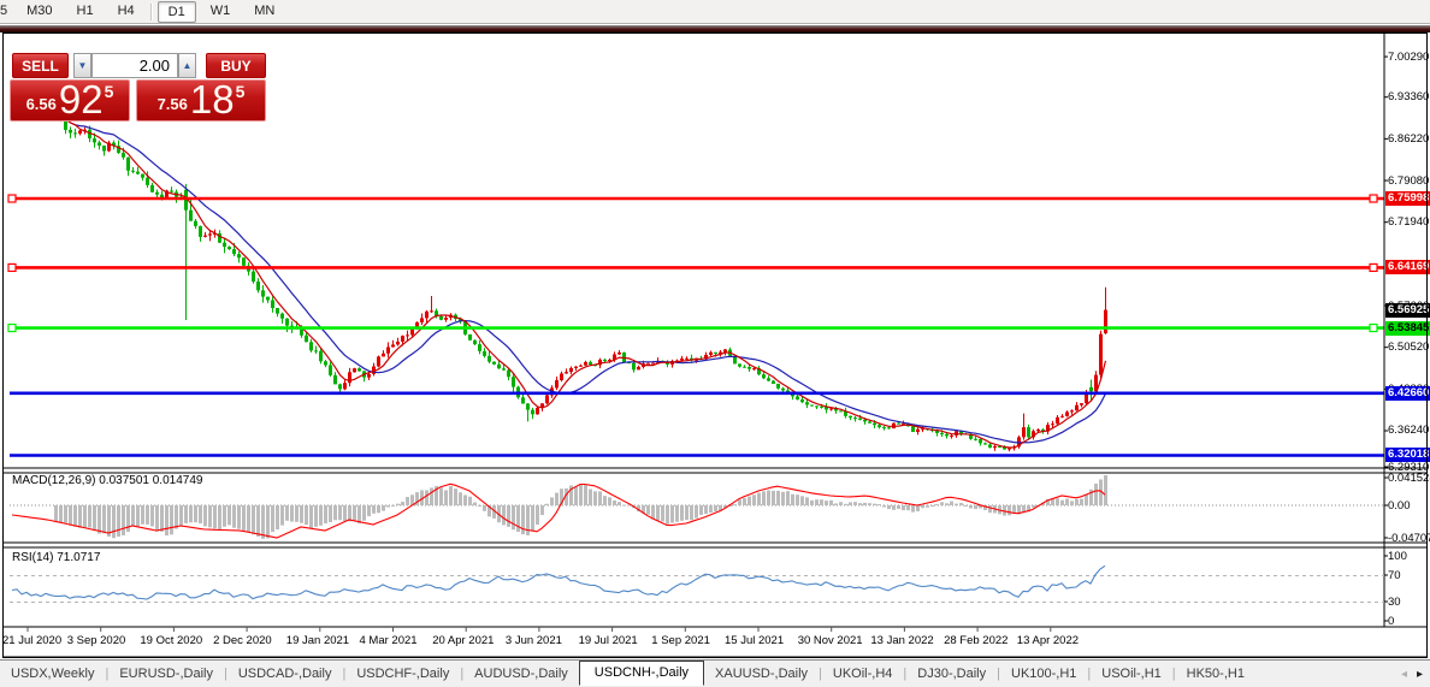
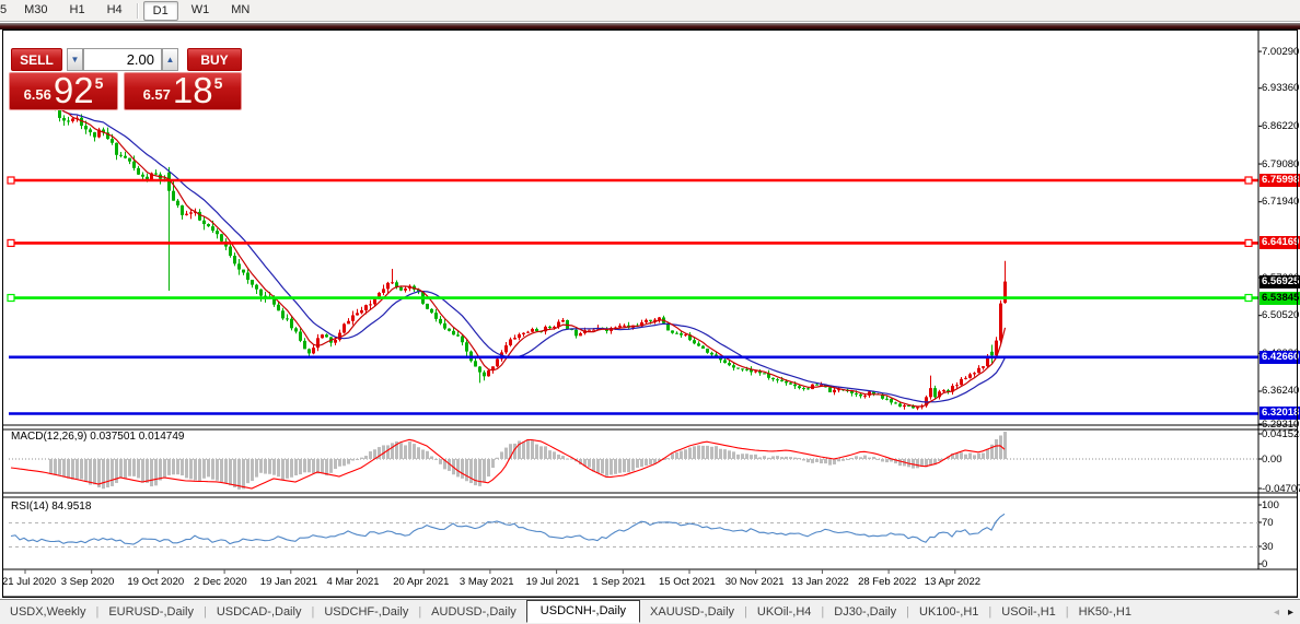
  5
  M30
  H1
  H4
  D1
  W1
  MN
  SELL
  ▼
  2.00
  ▲
  BUY
  6.56
  92
  5
- 7.56
+ 6.57
  18
  5
  MACD(12,26,9) 0.037501 0.014749
- RSI(14) 71.0717
+ RSI(14) 84.9518
  7.00290
  6.93360
  6.86220
  6.79080
  6.71940
  6.50520
  6.36240
  6.29310
  6.75998
  6.64169
  6.56925
  6.53845
  6.42660
  6.32018
  0.04152
  0.00
  -0.0470
  100
  70
  30
  0
  21 Jul 2020
  3 Sep 2020
  19 Oct 2020
  2 Dec 2020
  19 Jan 2021
  4 Mar 2021
  20 Apr 2021
- 3 Jun 2021
+ 3 May 2021
  19 Jul 2021
  1 Sep 2021
- 15 Jul 2021
+ 15 Oct 2021
  30 Nov 2021
  13 Jan 2022
  28 Feb 2022
  13 Apr 2022
  USDX,Weekly
  |
  EURUSD-,Daily
  |
  USDCAD-,Daily
  |
  USDCHF-,Daily
  |
  AUDUSD-,Daily
  USDCNH-,Daily
  XAUUSD-,Daily
  |
  UKOil-,H4
  |
  DJ30-,Daily
  |
  UK100-,H1
  |
  USOil-,H1
  |
  HK50-,H1
  ◂
  ▸
